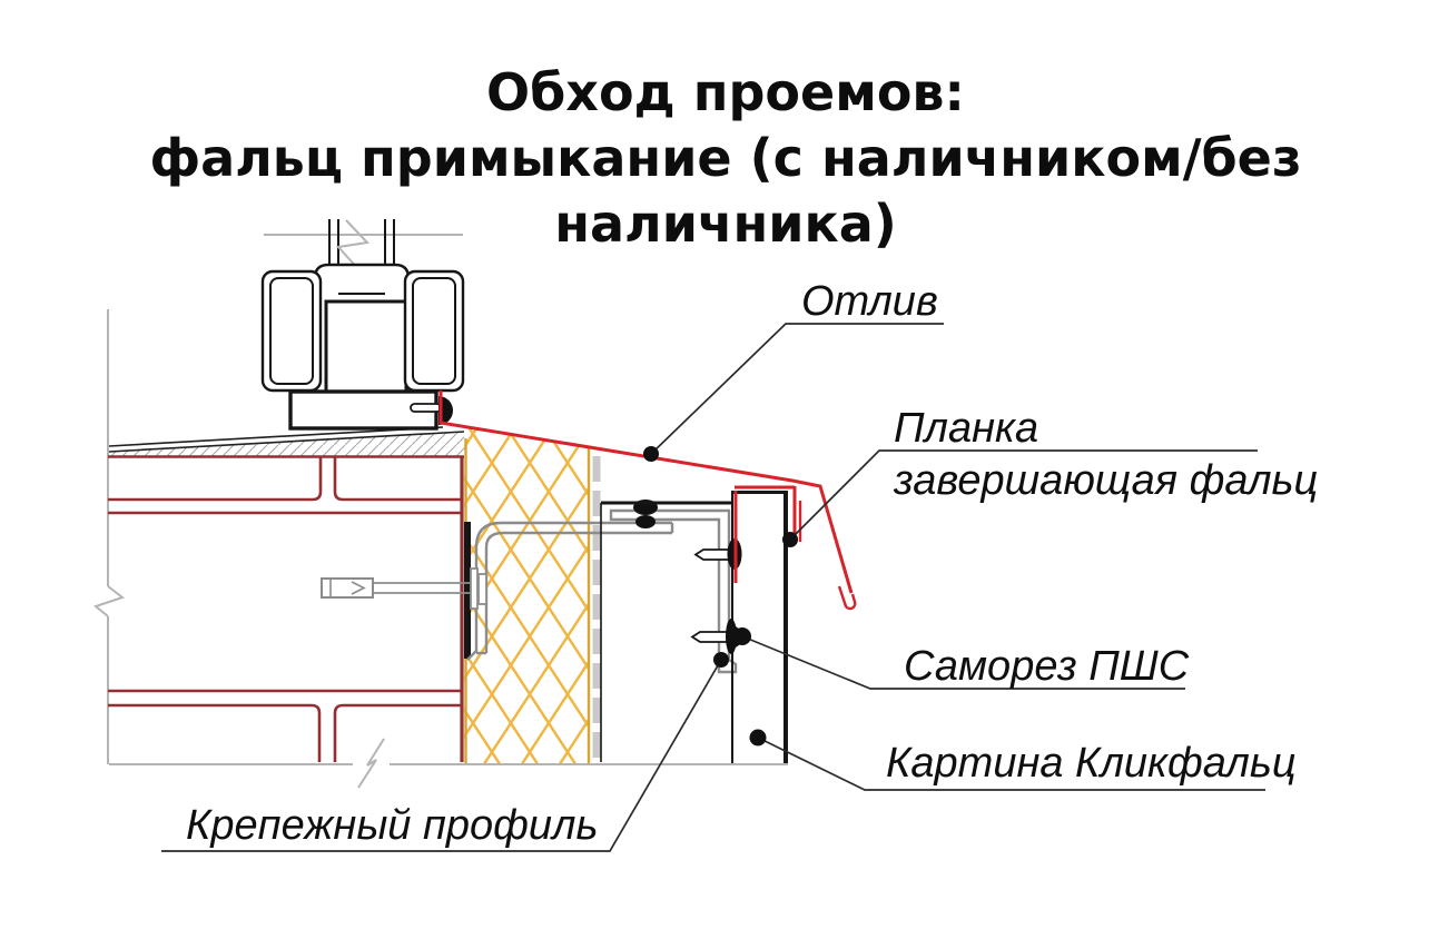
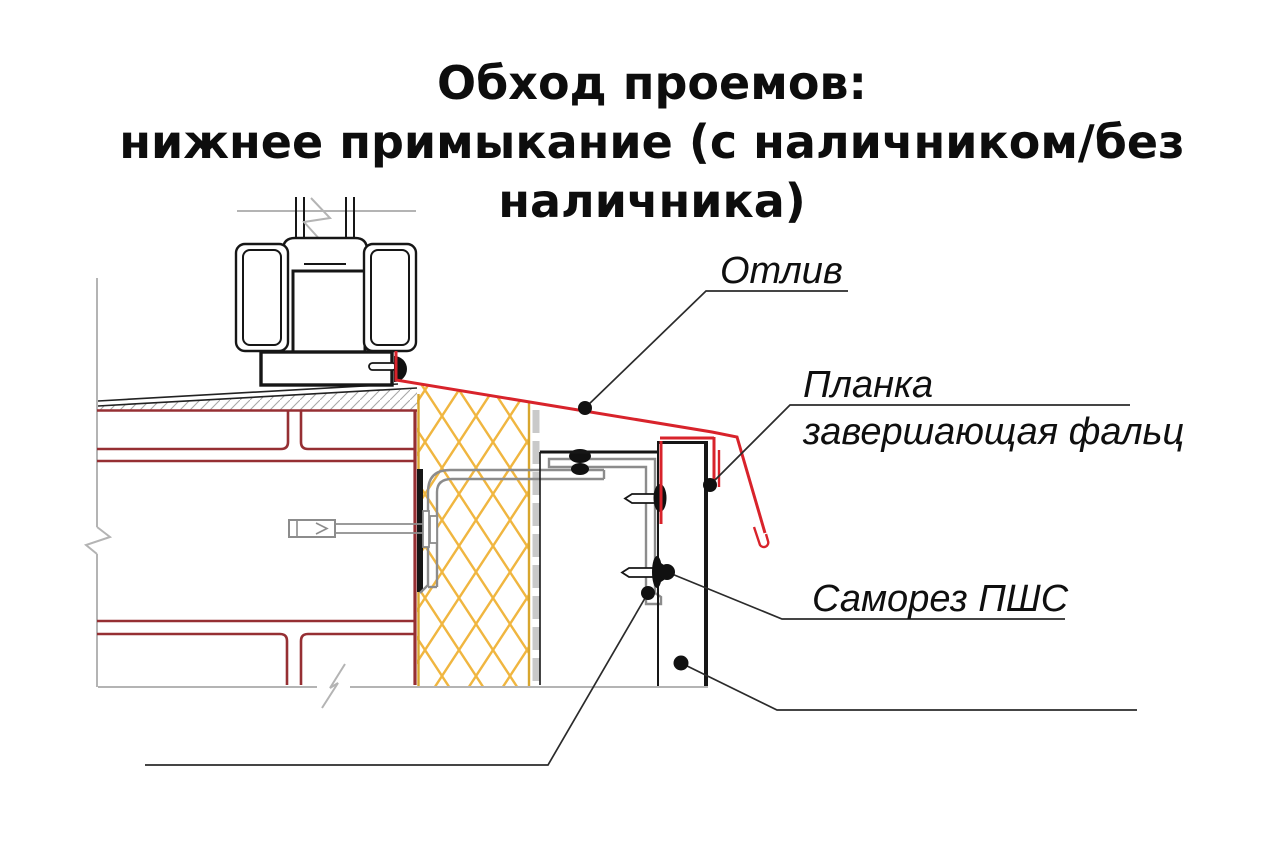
  Обход проемов:
- фальц примыкание (с наличником/без наличника)
+ нижнее примыкание (с наличником/без наличника)
  Отлив
  Планка
  завершающая фальц
  Саморез ПШС
- Картина Кликфальц
- Крепежный профиль
